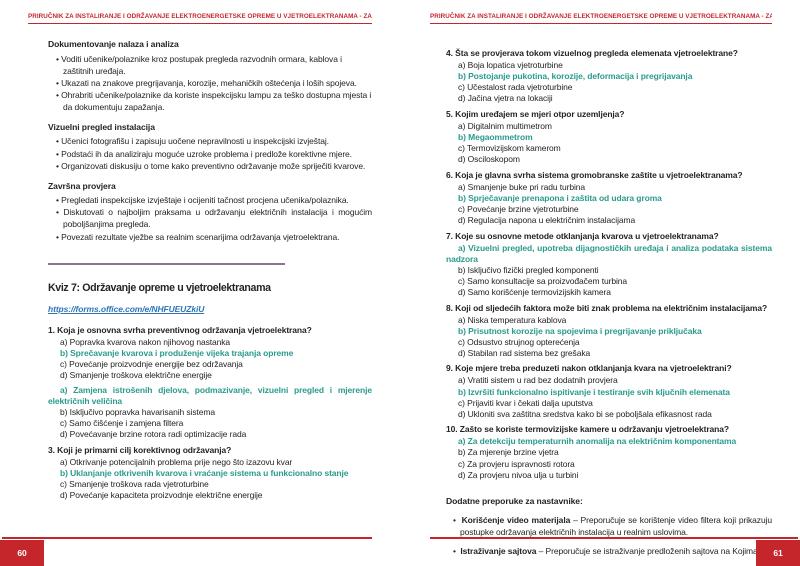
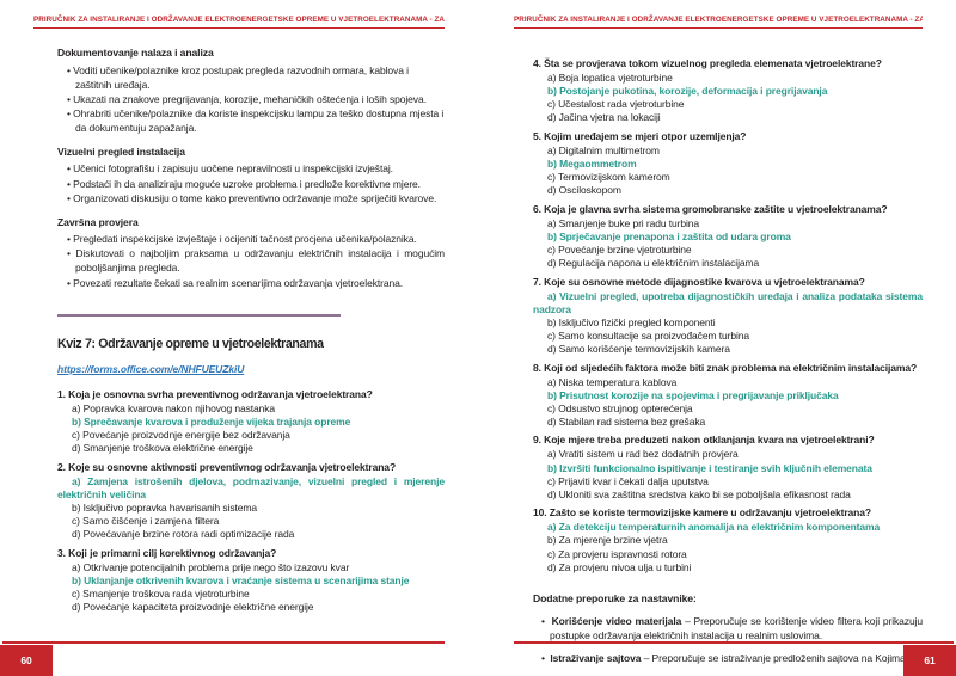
  Dokumentovanje nalaza i analiza
  Voditi učenike/polaznike kroz postupak pregleda razvodnih ormara, kablova i zaštitnih uređaja.
  Ukazati na znakove pregrijavanja, korozije, mehaničkih oštećenja i loših spojeva.
  Ohrabriti učenike/polaznike da koriste inspekcijsku lampu za teško dostupna mjesta i da dokumentuju zapažanja.
  Vizuelni pregled instalacija
  Učenici fotografišu i zapisuju uočene nepravilnosti u inspekcijski izvještaj.
  Podstaći ih da analiziraju moguće uzroke problema i predlože korektivne mjere.
  Organizovati diskusiju o tome kako preventivno održavanje može spriječiti kvarove.
  Završna provjera
  Pregledati inspekcijske izvještaje i ocijeniti tačnost procjena učenika/polaznika.
  Diskutovati o najboljim praksama u održavanju električnih instalacija i mogućim poboljšanjima pregleda.
- Povezati rezultate vježbe sa realnim scenarijima održavanja vjetroelektrana.
+ Povezati rezultate čekati sa realnim scenarijima održavanja vjetroelektrana.
  Kviz 7: Održavanje opreme u vjetroelektranama
  https://forms.office.com/e/NHFUEUZkiU
  1. Koja je osnovna svrha preventivnog održavanja vjetroelektrana?
  a) Popravka kvarova nakon njihovog nastanka
  b) Sprečavanje kvarova i produženje vijeka trajanja opreme
  c) Povećanje proizvodnje energije bez održavanja
  d) Smanjenje troškova električne energije
+ 2. Koje su osnovne aktivnosti preventivnog održavanja vjetroelektrana?
  a) Zamjena istrošenih djelova, podmazivanje, vizuelni pregled i mjerenje električnih veličina
  b) Isključivo popravka havarisanih sistema
  c) Samo čišćenje i zamjena filtera
  d) Povećavanje brzine rotora radi optimizacije rada
  3. Koji je primarni cilj korektivnog održavanja?
  a) Otkrivanje potencijalnih problema prije nego što izazovu kvar
- b) Uklanjanje otkrivenih kvarova i vraćanje sistema u funkcionalno stanje
+ b) Uklanjanje otkrivenih kvarova i vraćanje sistema u scenarijima stanje
  c) Smanjenje troškova rada vjetroturbine
  d) Povećanje kapaciteta proizvodnje električne energije
  60
  4. Šta se provjerava tokom vizuelnog pregleda elemenata vjetroelektrane?
  a) Boja lopatica vjetroturbine
  b) Postojanje pukotina, korozije, deformacija i pregrijavanja
  c) Učestalost rada vjetroturbine
  d) Jačina vjetra na lokaciji
  5. Kojim uređajem se mjeri otpor uzemljenja?
  a) Digitalnim multimetrom
  b) Megaommetrom
  c) Termovizijskom kamerom
  d) Osciloskopom
  6. Koja je glavna svrha sistema gromobranske zaštite u vjetroelektranama?
  a) Smanjenje buke pri radu turbina
  b) Sprječavanje prenapona i zaštita od udara groma
  c) Povećanje brzine vjetroturbine
  d) Regulacija napona u električnim instalacijama
- 7. Koje su osnovne metode otklanjanja kvarova u vjetroelektranama?
+ 7. Koje su osnovne metode dijagnostike kvarova u vjetroelektranama?
  a) Vizuelni pregled, upotreba dijagnostičkih uređaja i analiza podataka sistema nadzora
  b) Isključivo fizički pregled komponenti
  c) Samo konsultacije sa proizvođačem turbina
  d) Samo korišćenje termovizijskih kamera
  8. Koji od sljedećih faktora može biti znak problema na električnim instalacijama?
  a) Niska temperatura kablova
  b) Prisutnost korozije na spojevima i pregrijavanje priključaka
  c) Odsustvo strujnog opterećenja
  d) Stabilan rad sistema bez grešaka
  9. Koje mjere treba preduzeti nakon otklanjanja kvara na vjetroelektrani?
  a) Vratiti sistem u rad bez dodatnih provjera
  b) Izvršiti funkcionalno ispitivanje i testiranje svih ključnih elemenata
  c) Prijaviti kvar i čekati dalja uputstva
  d) Ukloniti sva zaštitna sredstva kako bi se poboljšala efikasnost rada
  10. Zašto se koriste termovizijske kamere u održavanju vjetroelektrana?
  a) Za detekciju temperaturnih anomalija na električnim komponentama
  b) Za mjerenje brzine vjetra
  c) Za provjeru ispravnosti rotora
  d) Za provjeru nivoa ulja u turbini
  Dodatne preporuke za nastavnike:
  Korišćenje video materijala – Preporučuje se korištenje video filtera koji prikazuju postupke održavanja električnih instalacija u realnim uslovima.
  Istraživanje sajtova – Preporučuje se istraživanje predloženih sajtova na Kojim
  61
